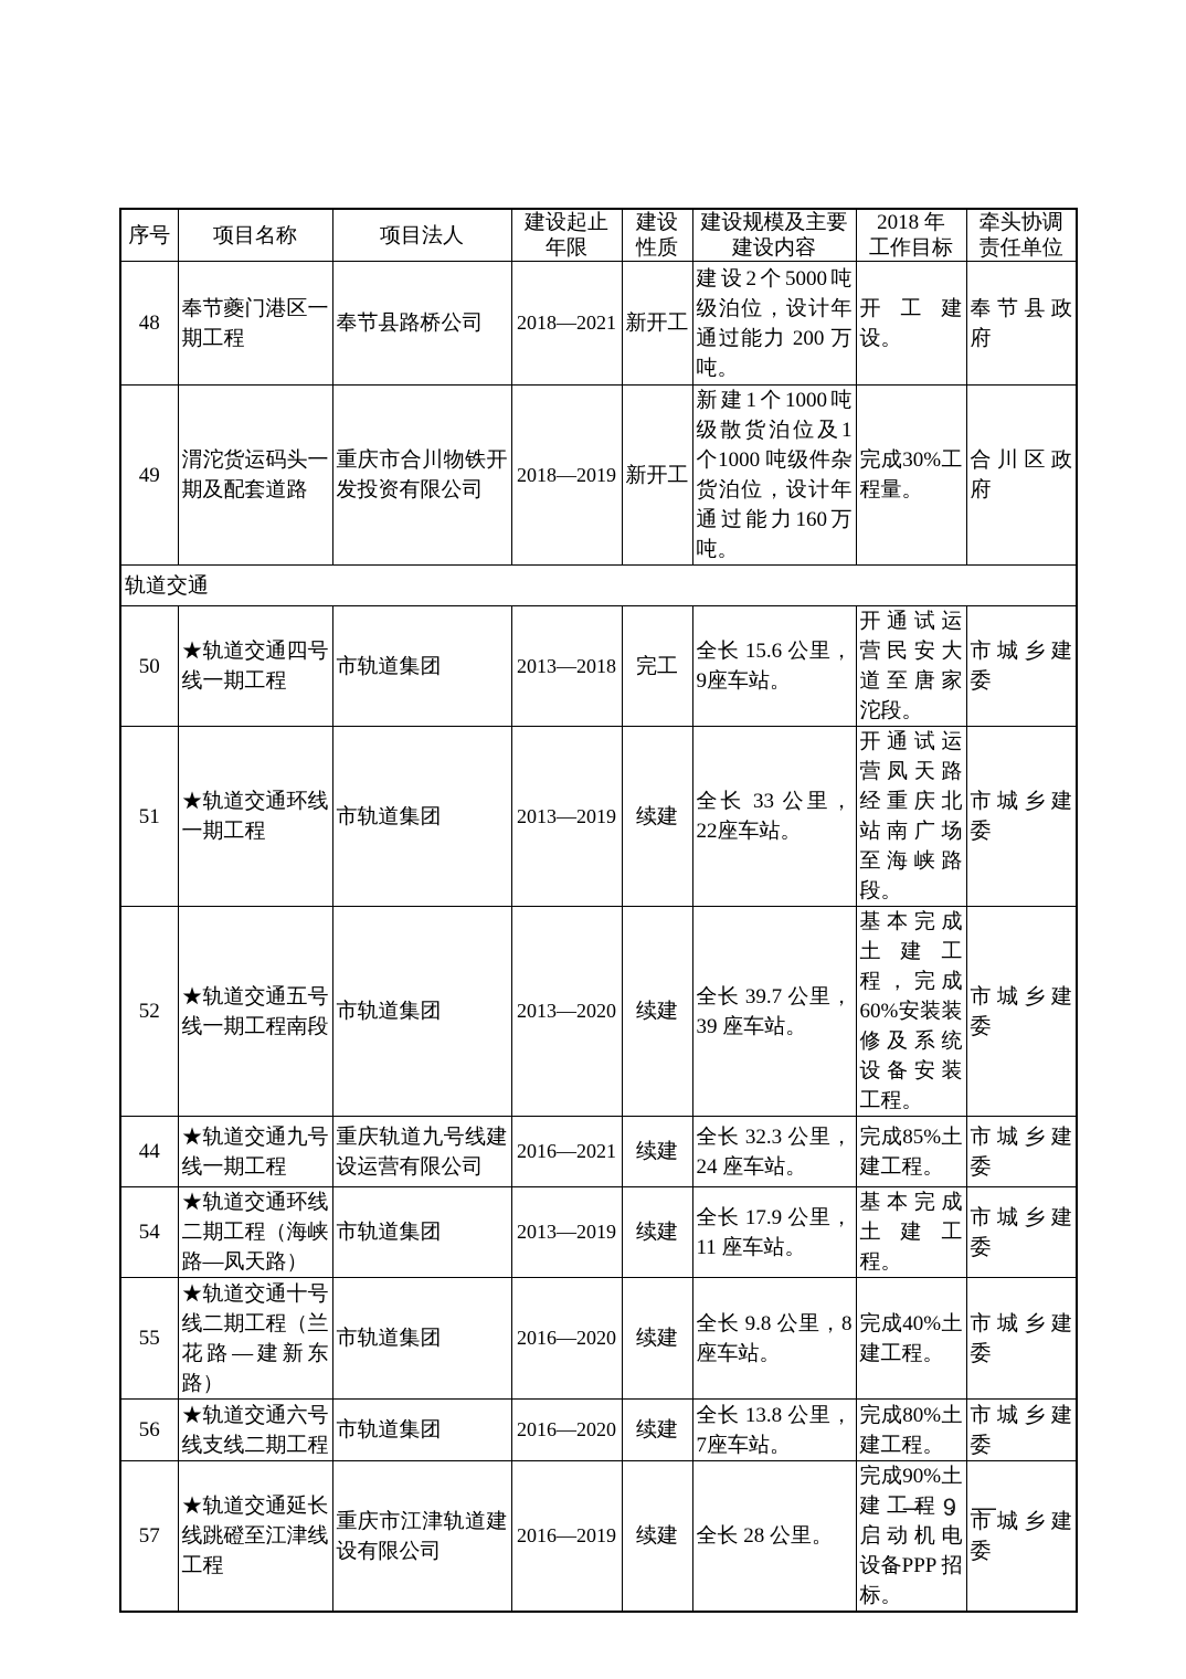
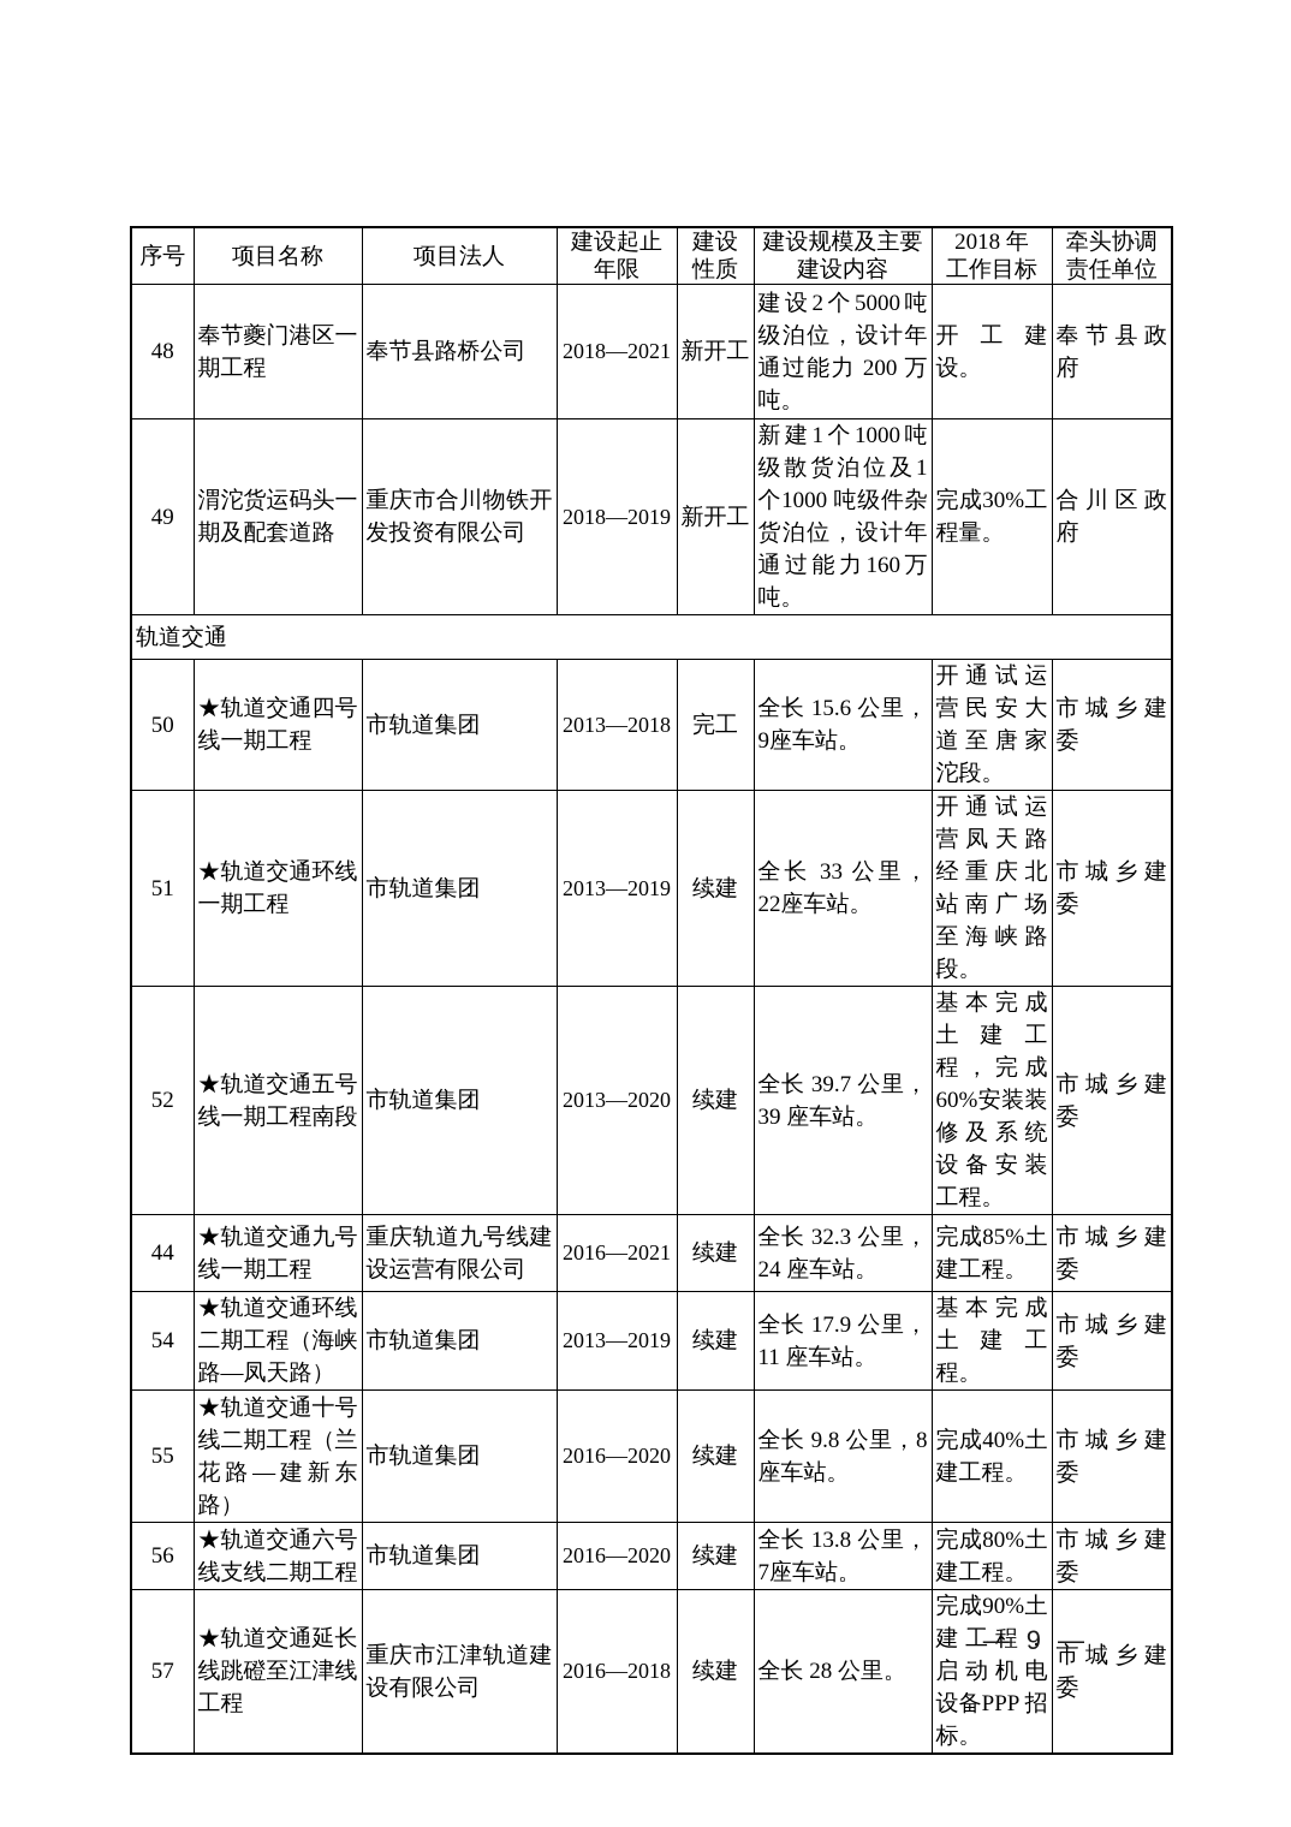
  序号	项目名称	项目法人	建设起止 年限	建设 性质	建设规模及主要 建设内容	2018 年 工作目标	牵头协调 责任单位
  48	奉节夔门港区一期工程	奉节县路桥公司	2018—2021	新开工	建设2个5000吨级泊位，设计年通过能力 200 万吨。	开工建设。	奉节县政府
  49	渭沱货运码头一期及配套道路	重庆市合川物铁开发投资有限公司	2018—2019	新开工	新建1个1000吨级散货泊位及1个1000 吨级件杂货泊位，设计年通过能力160万吨。	完成30%工程量。	合川区政府
  轨道交通
  50	★轨道交通四号线一期工程	市轨道集团	2013—2018	完工	全长 15.6 公里，9座车站。	开通试运营民安大道至唐家沱段。	市城乡建委
  51	★轨道交通环线一期工程	市轨道集团	2013—2019	续建	全长 33 公里，22座车站。	开通试运营凤天路经重庆北站南广场至海峡路段。	市城乡建委
  52	★轨道交通五号线一期工程南段	市轨道集团	2013—2020	续建	全长 39.7 公里，39 座车站。	基本完成土建工程，完成60%安装装修及系统设备安装工程。	市城乡建委
  44	★轨道交通九号线一期工程	重庆轨道九号线建设运营有限公司	2016—2021	续建	全长 32.3 公里，24 座车站。	完成85%土建工程。	市城乡建委
  54	★轨道交通环线二期工程（海峡路—凤天路）	市轨道集团	2013—2019	续建	全长 17.9 公里，11 座车站。	基本完成土建工程。	市城乡建委
  55	★轨道交通十号线二期工程（兰花路—建新东路）	市轨道集团	2016—2020	续建	全长 9.8 公里，8座车站。	完成40%土建工程。	市城乡建委
  56	★轨道交通六号线支线二期工程	市轨道集团	2016—2020	续建	全长 13.8 公里，7座车站。	完成80%土建工程。	市城乡建委
- 57	★轨道交通延长线跳磴至江津线工程	重庆市江津轨道建设有限公司	2016—2019	续建	全长 28 公里。	完成90%土建工程，启动机电设备PPP 招标。	市城乡建委
+ 57	★轨道交通延长线跳磴至江津线工程	重庆市江津轨道建设有限公司	2016—2018	续建	全长 28 公里。	完成90%土建工程，启动机电设备PPP 招标。	市城乡建委
  —
  9
  —
